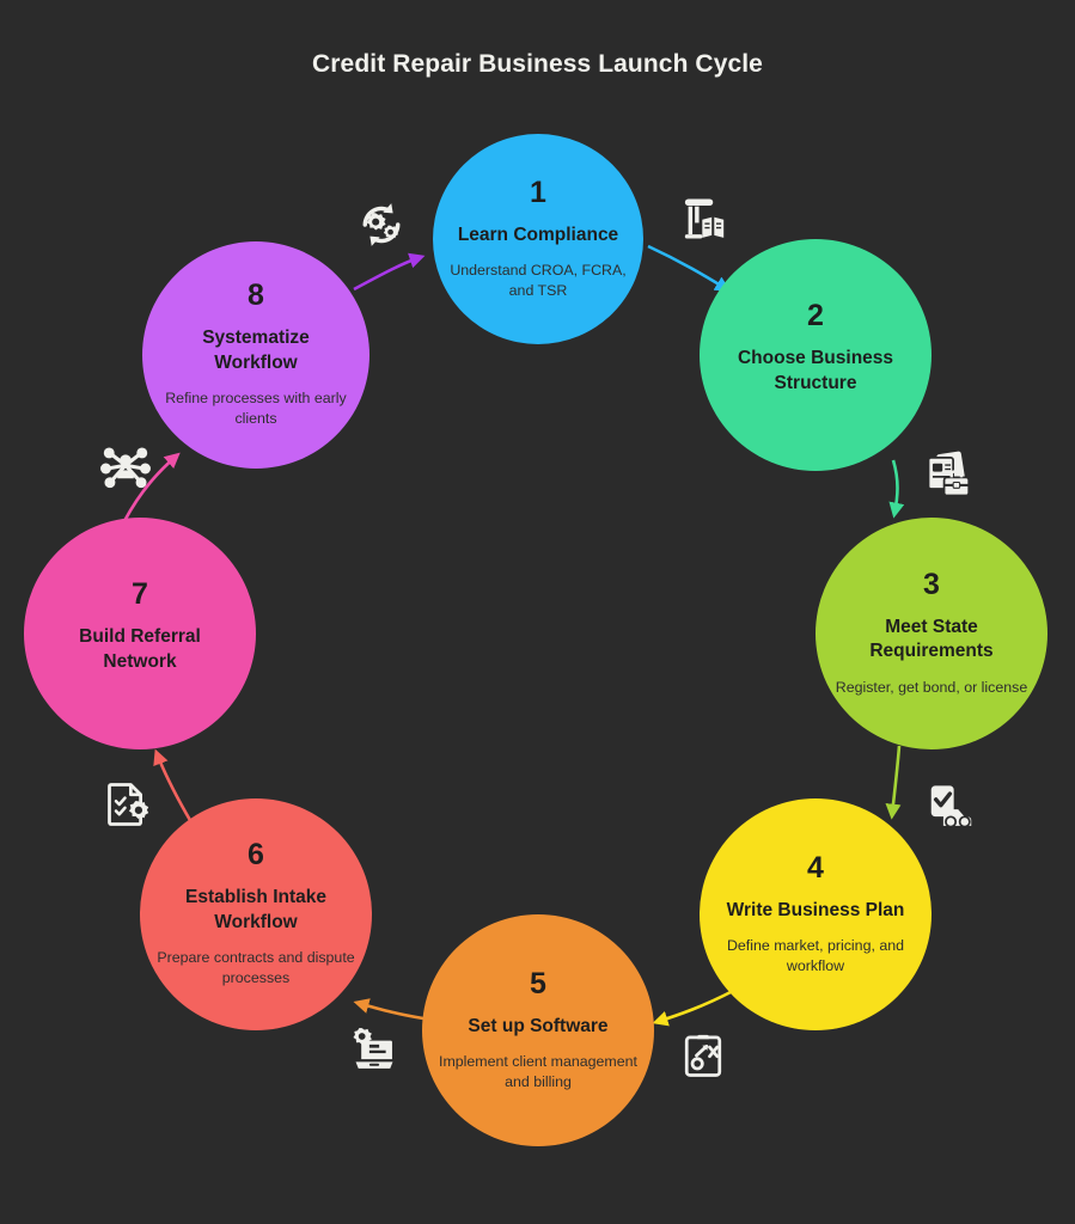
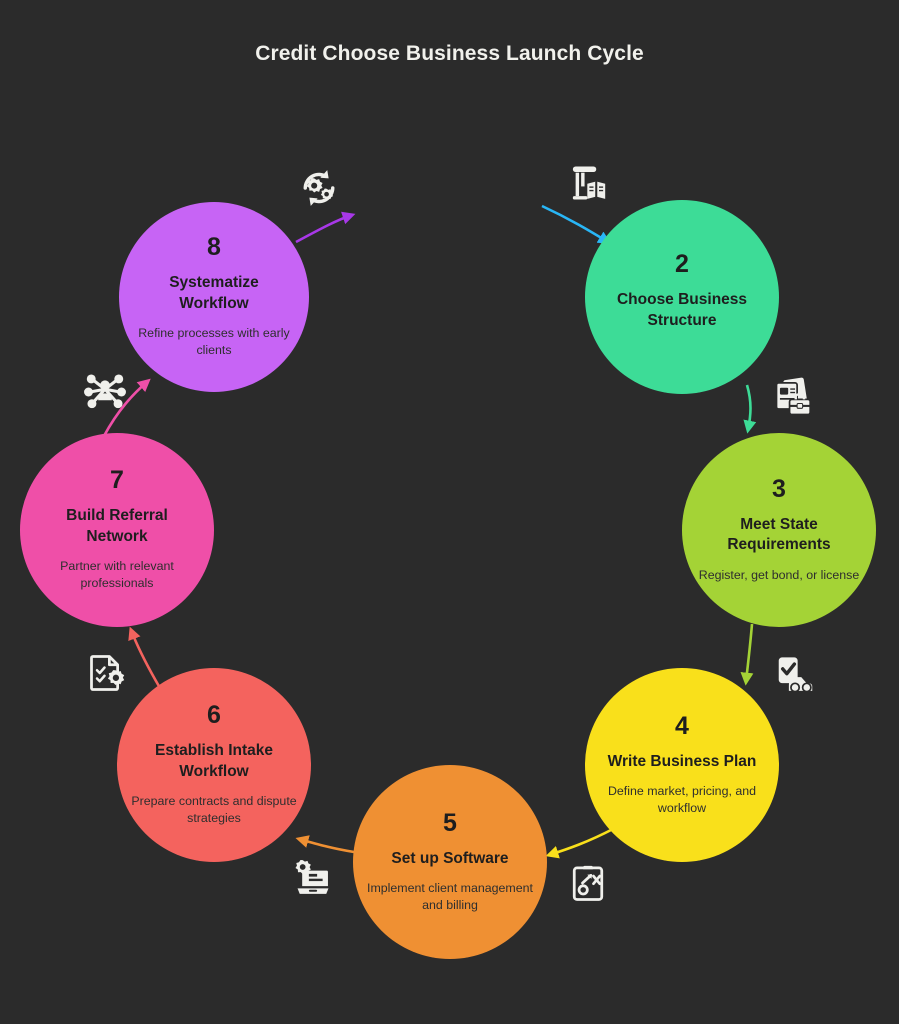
- Credit Repair Business Launch Cycle
+ Credit Choose Business Launch Cycle
- 1
- Learn Compliance
- Understand CROA, FCRA, and TSR
  2
  Choose Business Structure
  3
  Meet State Requirements
  Register, get bond, or license
  4
  Write Business Plan
  Define market, pricing, and workflow
  5
  Set up Software
  Implement client management and billing
  6
  Establish Intake Workflow
- Prepare contracts and dispute processes
+ Prepare contracts and dispute strategies
  7
  Build Referral Network
+ Partner with relevant professionals
  8
  Systematize Workflow
  Refine processes with early clients
